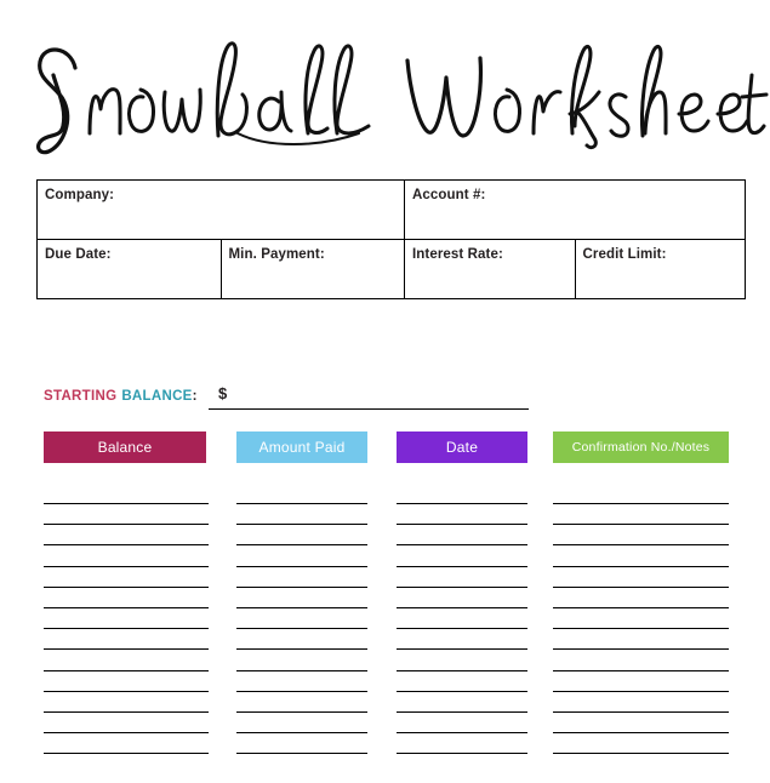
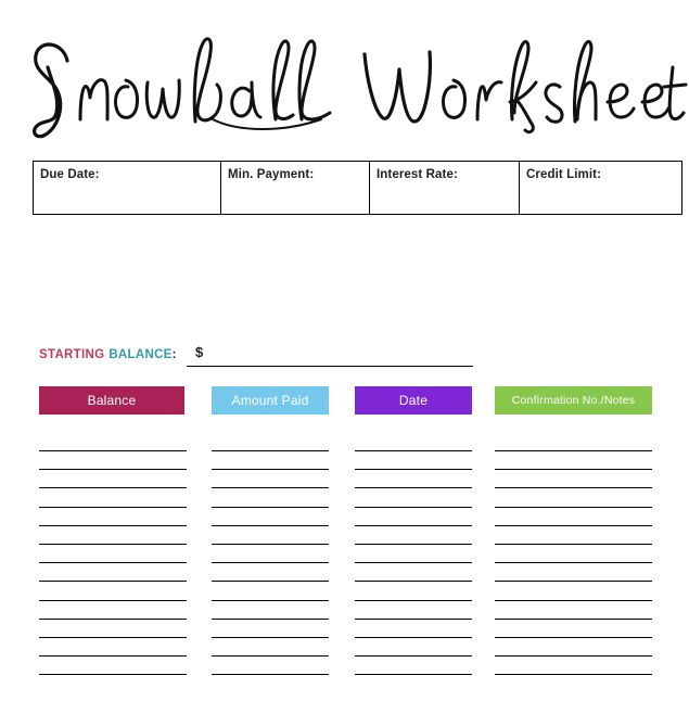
- Company:	Account #:
  Due Date:	Min. Payment:	Interest Rate:	Credit Limit:
  STARTING
  BALANCE
  :
  $
  Balance
  Amount Paid
  Date
  Confirmation No./Notes
